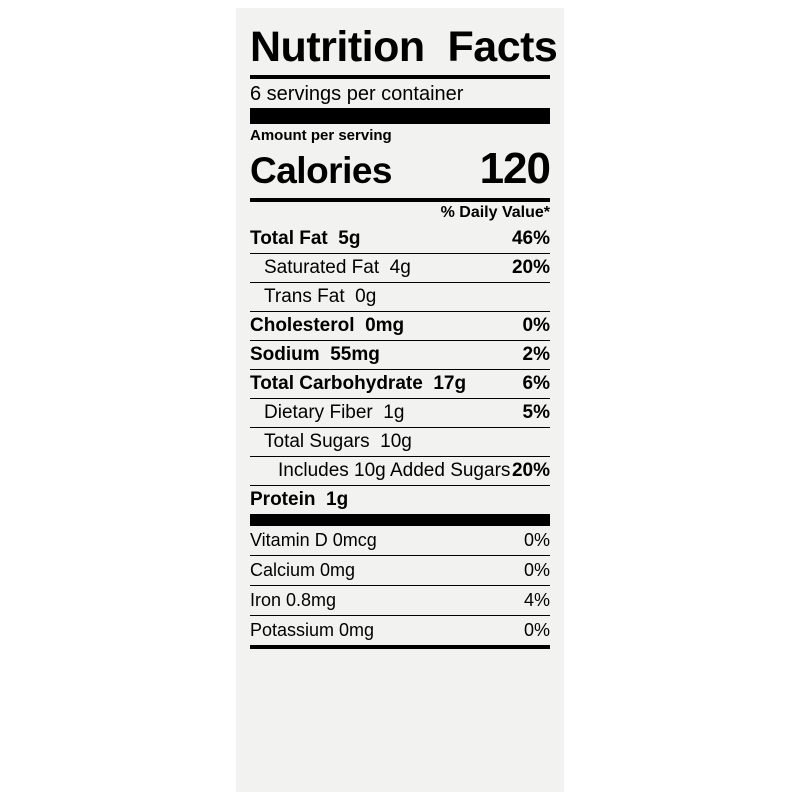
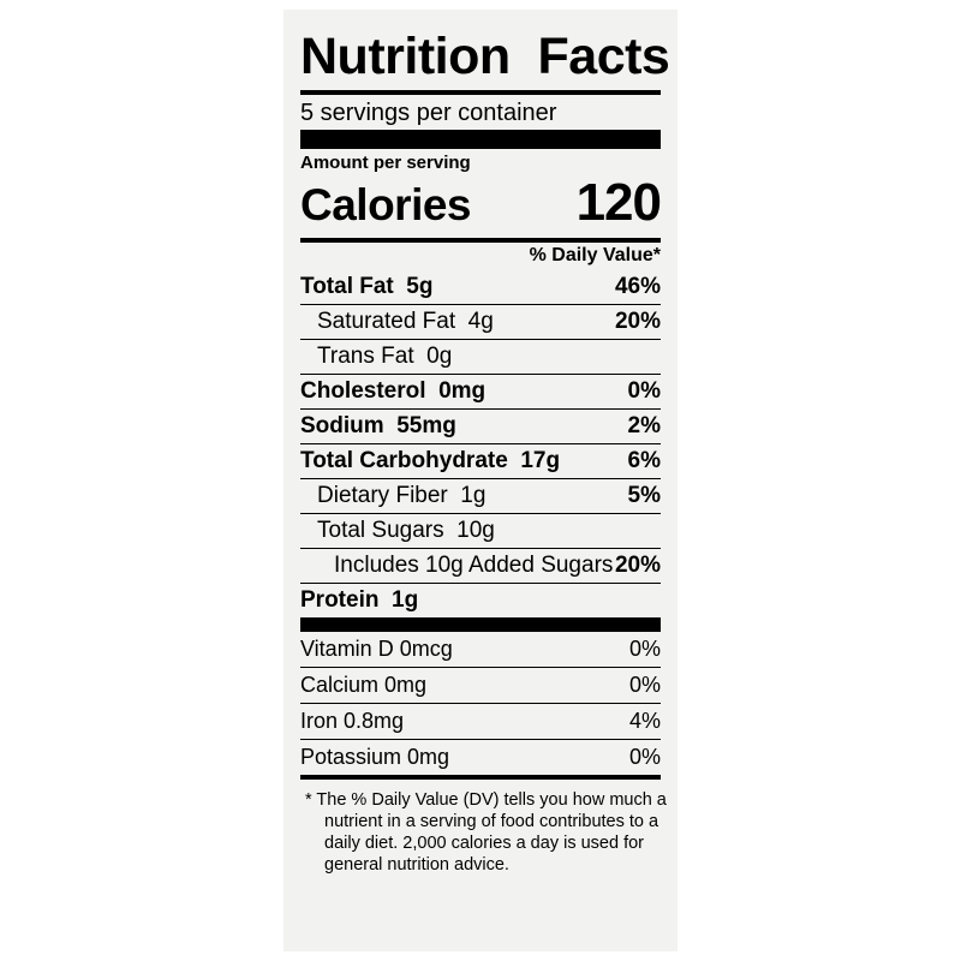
  Nutrition Facts
- 6 servings per container
+ 5 servings per container
  Amount per serving
  Calories
  120
  % Daily Value*
  Total Fat 5g
  46%
  Saturated Fat 4g
  20%
  Trans Fat 0g
  Cholesterol 0mg
  0%
  Sodium 55mg
  2%
  Total Carbohydrate 17g
  6%
  Dietary Fiber 1g
  5%
  Total Sugars 10g
  Includes 10g Added Sugars
  20%
  Protein 1g
  Vitamin D 0mcg
  0%
  Calcium 0mg
  0%
  Iron 0.8mg
  4%
  Potassium 0mg
  0%
+ * The % Daily Value (DV) tells you how much a
+ nutrient in a serving of food contributes to a
+ daily diet. 2,000 calories a day is used for
+ general nutrition advice.
